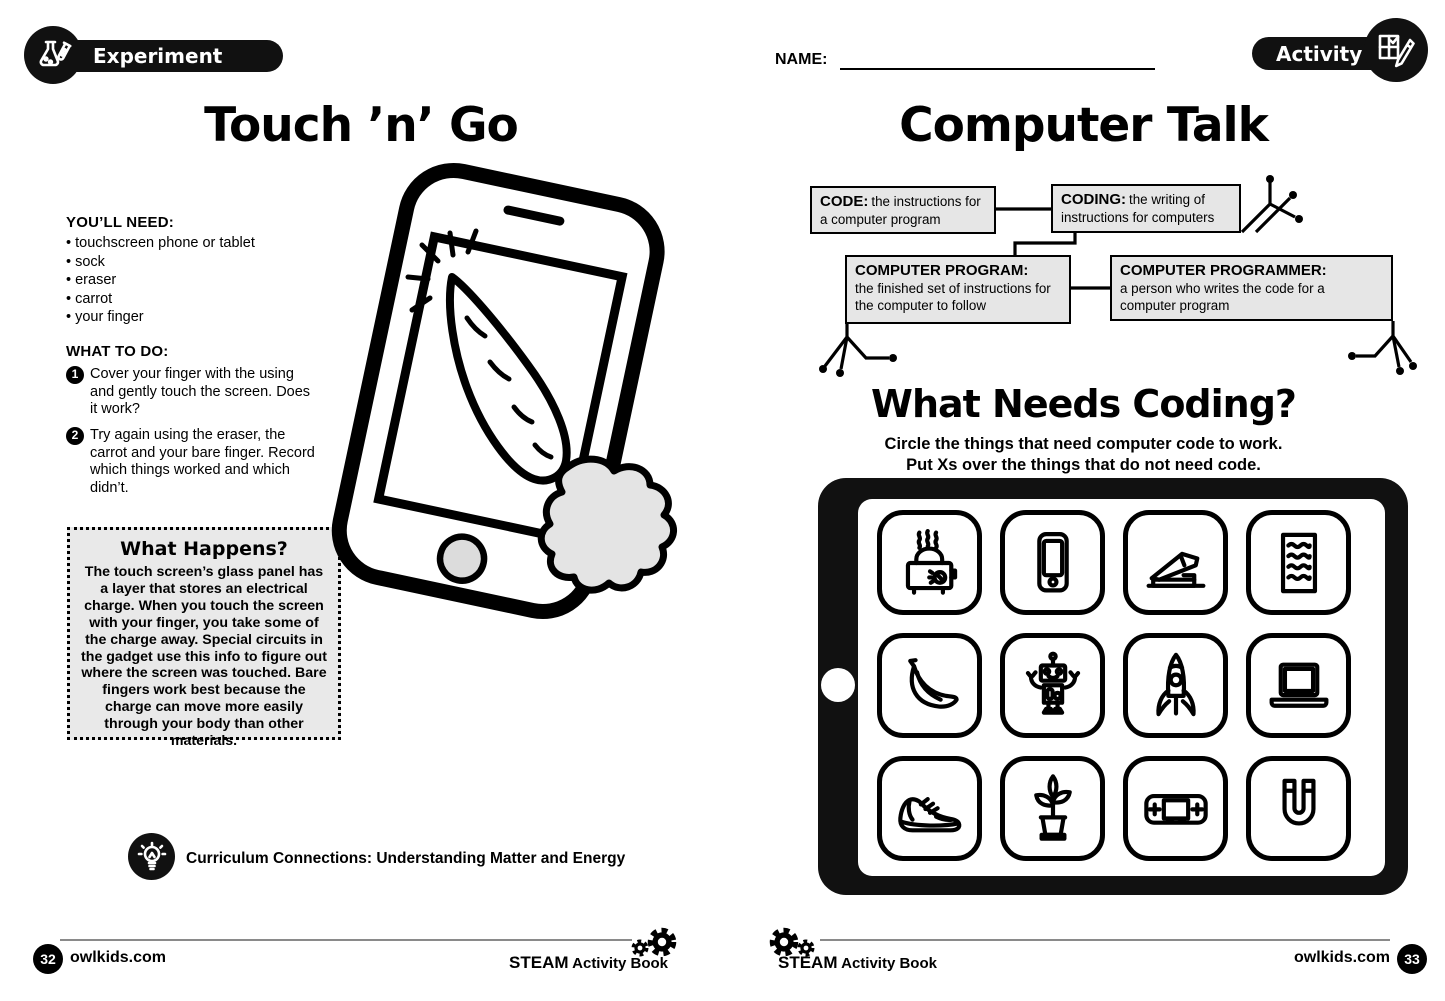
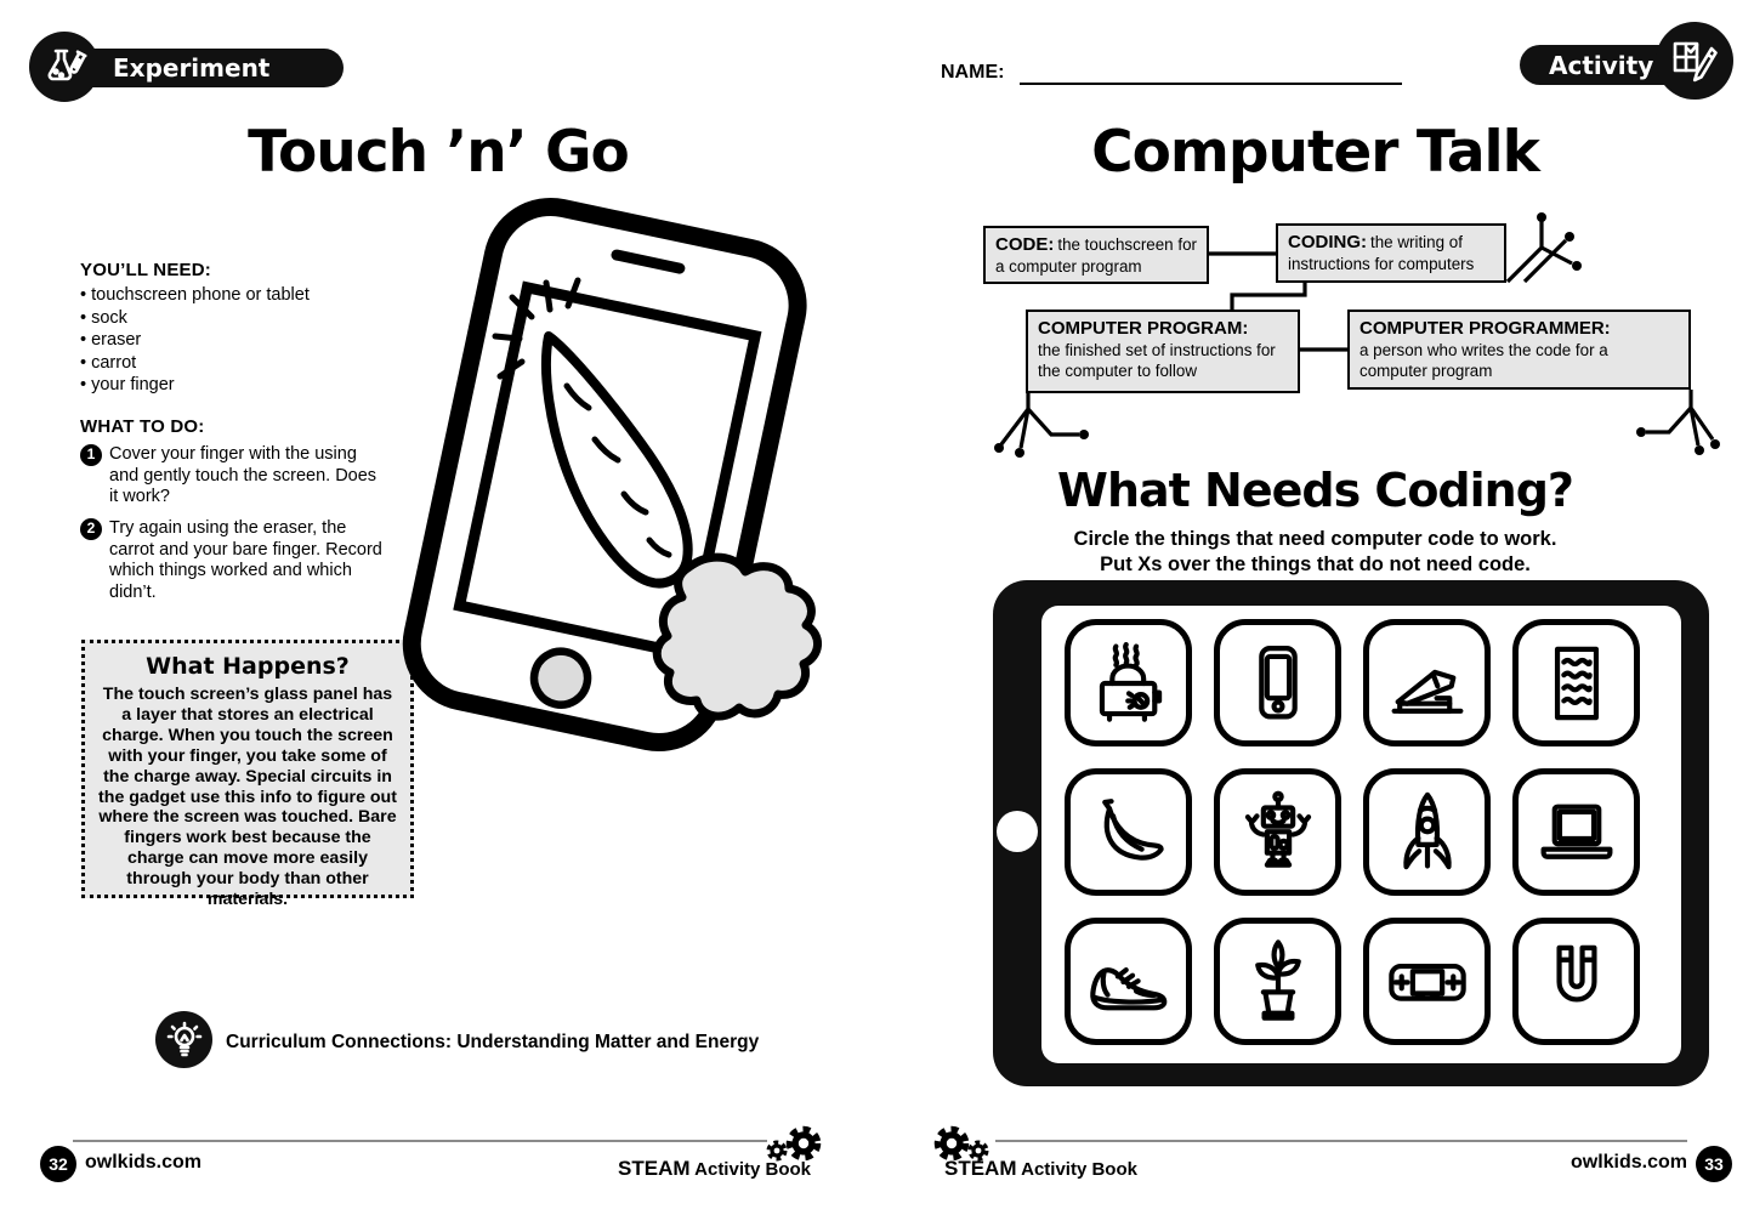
  Experiment
  Touch ’n’ Go
  YOU’LL NEED:
  touchscreen phone or tablet
  sock
  eraser
  carrot
  your finger
  WHAT TO DO:
  1
  Cover your finger with the using and gently touch the screen. Does it work?
  2
  Try again using the eraser, the carrot and your bare finger. Record which things worked and which didn’t.
  What Happens?
  The touch screen’s glass panel has a layer that stores an electrical charge. When you touch the screen with your finger, you take some of the charge away. Special circuits in the gadget use this info to figure out where the screen was touched. Bare fingers work best because the charge can move more easily through your body than other materials.
  Curriculum Connections: Understanding Matter and Energy
  STEAM Activity Book
  32
  owlkids.com
  NAME:
  Activity
  Computer Talk
- CODE: the instructions for a computer program
+ CODE: the touchscreen for a computer program
  CODING: the writing of instructions for computers
  COMPUTER PROGRAM:
  the finished set of instructions for the computer to follow
  COMPUTER PROGRAMMER:
  a person who writes the code for a computer program
  What Needs Coding?
  Circle the things that need computer code to work.
  Put Xs over the things that do not need code.
  STEAM Activity Book
  owlkids.com
  33
